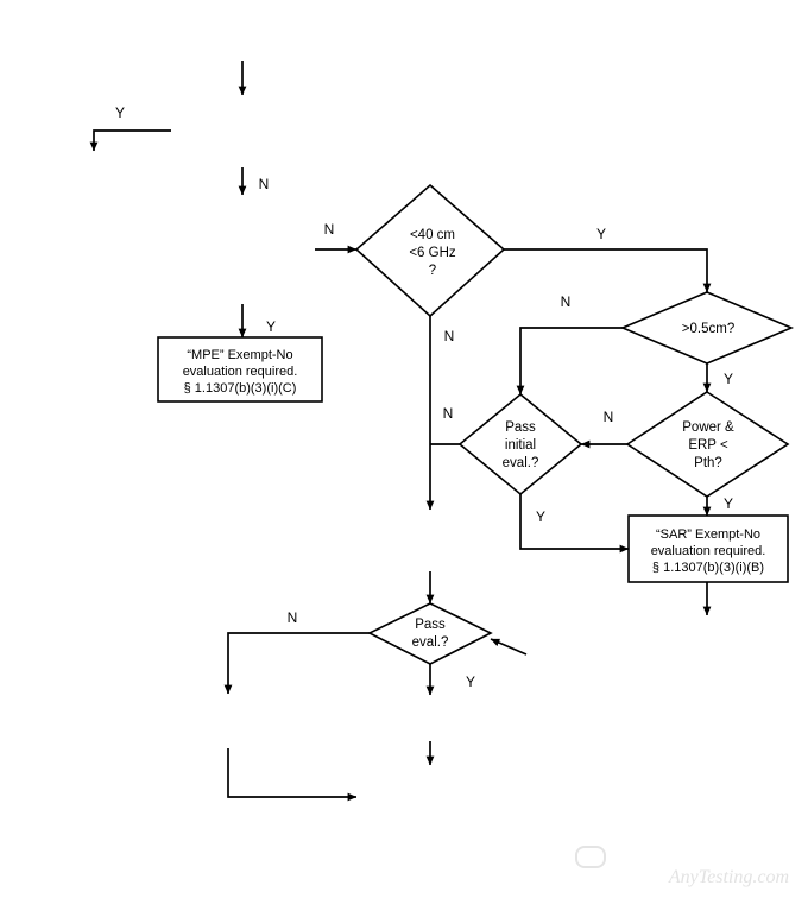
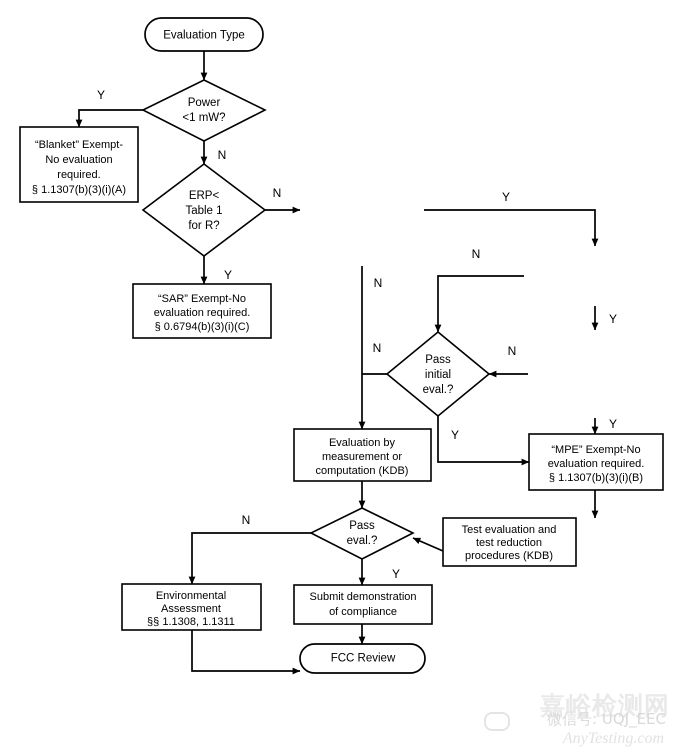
  Y
  N
  Y
  N
  Y
  N
  N
  Y
  N
  Y
  Y
  N
  N
  Y
+ Evaluation Type
+ Power
+ <1 mW?
+ “Blanket” Exempt-
+ No evaluation
+ required.
+ § 1.1307(b)(3)(i)(A)
+ ERP<
+ Table 1
+ for R?
- “MPE” Exempt-No
+ “SAR” Exempt-No
  evaluation required.
- § 1.1307(b)(3)(i)(C)
+ § 0.6794(b)(3)(i)(C)
- <40 cm
- <6 GHz
- ?
- >0.5cm?
- Power &
- ERP <
- Pth?
- “SAR” Exempt-No
+ “MPE” Exempt-No
  evaluation required.
  § 1.1307(b)(3)(i)(B)
  Pass
  initial
  eval.?
+ Evaluation by
+ measurement or
+ computation (KDB)
  Pass
  eval.?
+ Test evaluation and
+ test reduction
+ procedures (KDB)
+ Environmental
+ Assessment
+ §§ 1.1308, 1.1311
+ Submit demonstration
+ of compliance
+ FCC Review
+ 嘉峪检测网
+ 微信号: UQJ_EEC
  AnyTesting.com
